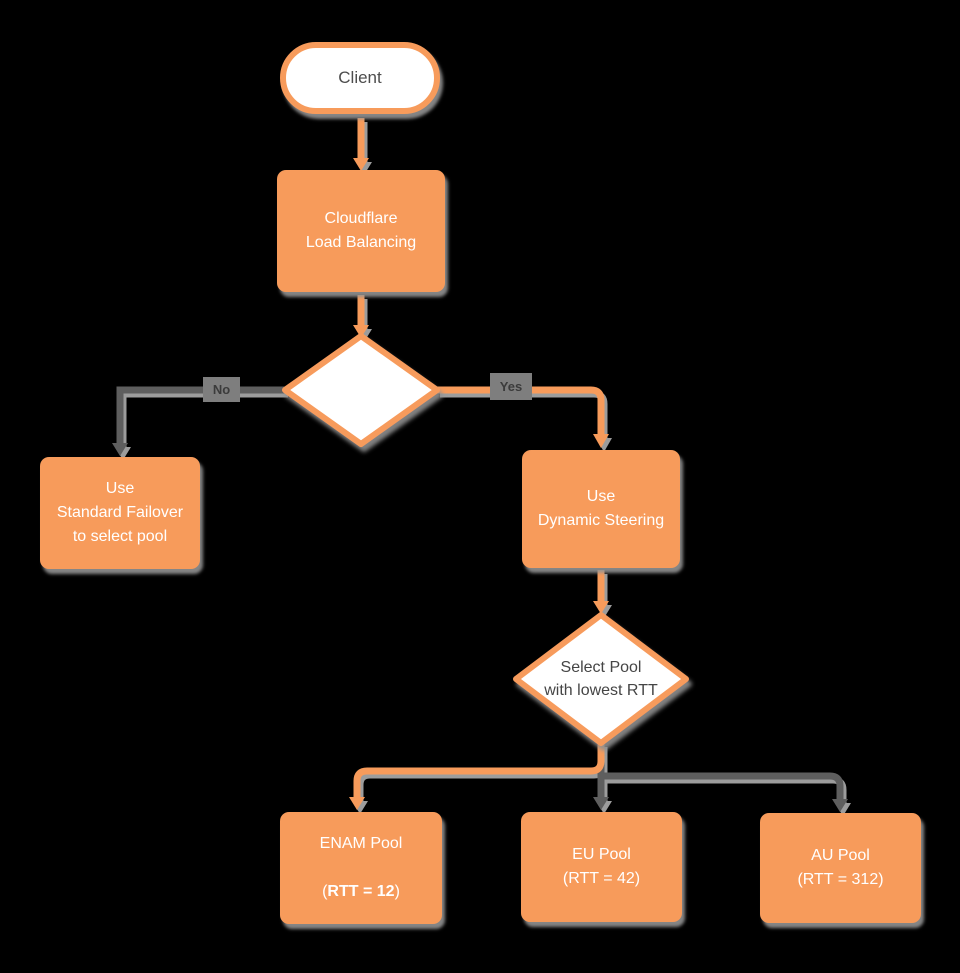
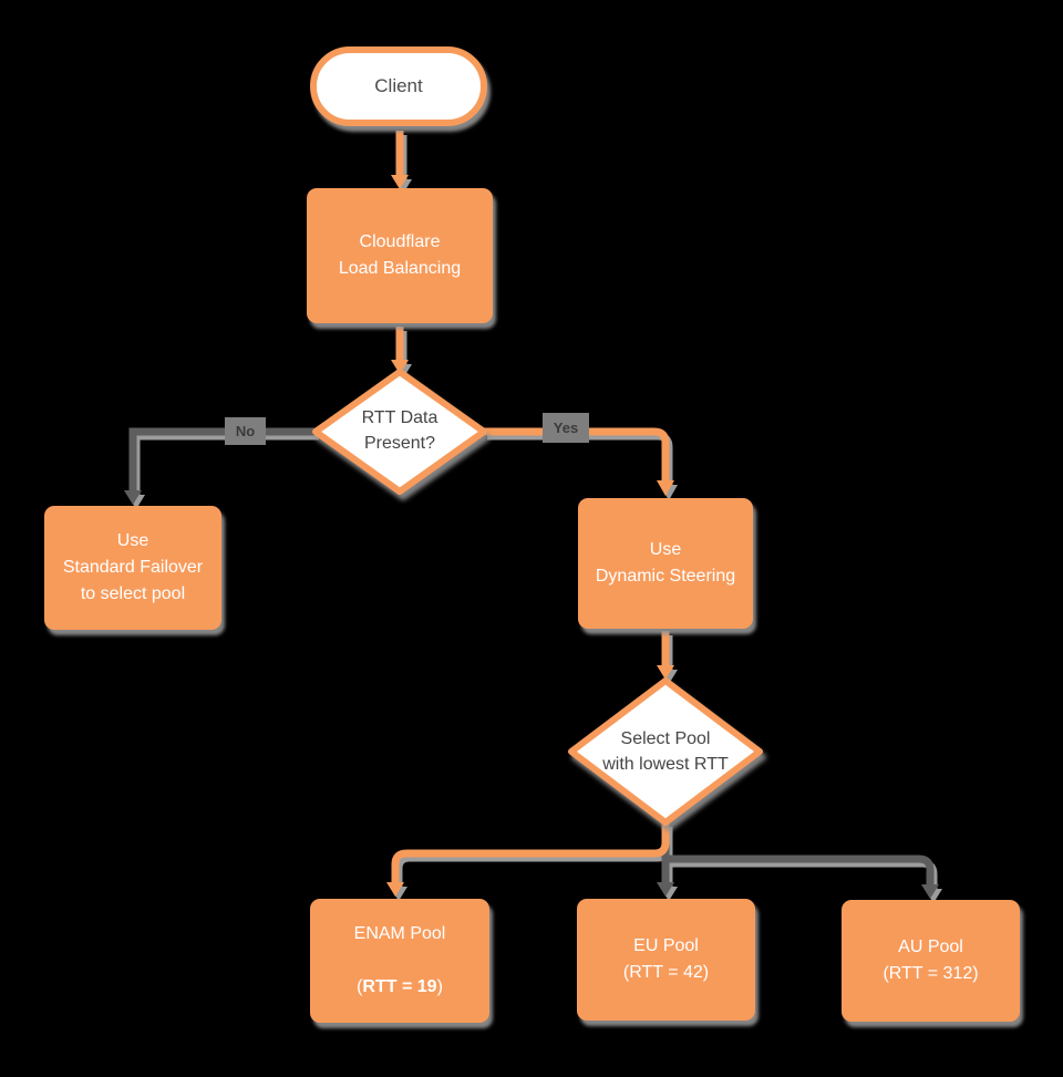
  Client
  Cloudflare
  Load Balancing
+ RTT Data
+ Present?
  Use
  Standard Failover
  to select pool
  Use
  Dynamic Steering
  Select Pool
  with lowest RTT
  ENAM Pool
- (RTT = 12)
+ (RTT = 19)
  EU Pool
  (RTT = 42)
  AU Pool
  (RTT = 312)
  No
  Yes
